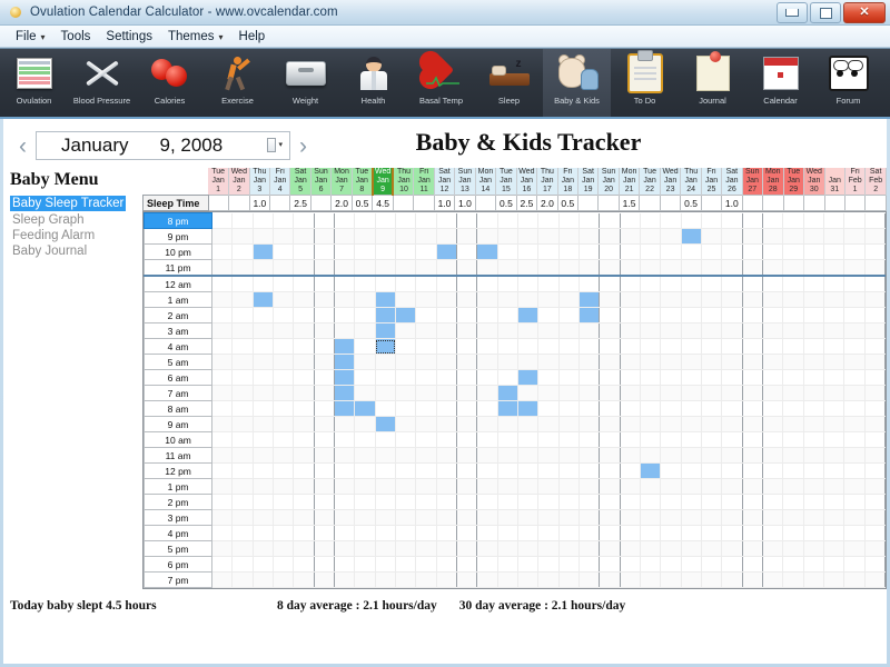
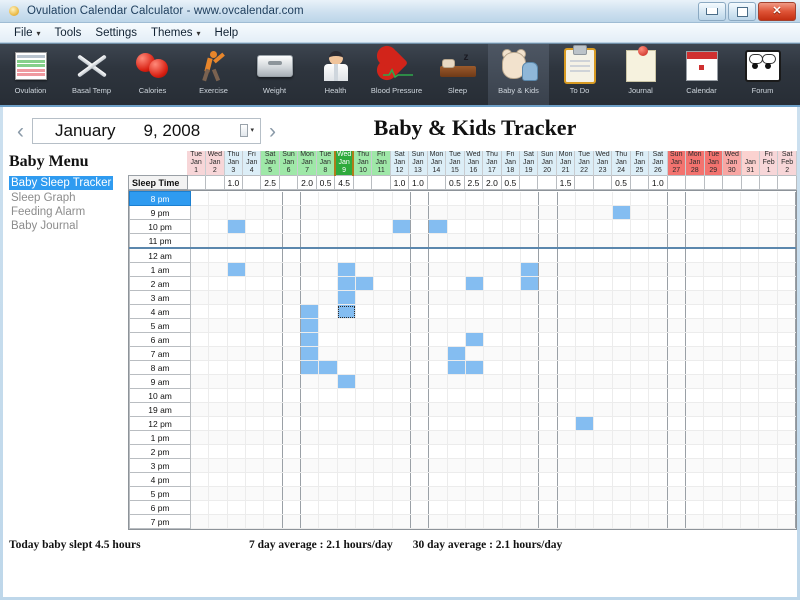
  Ovulation Calendar Calculator - www.ovcalendar.com
  ✕
  File ▾
  Tools
  Settings
  Themes ▾
  Help
  Ovulation
- Blood Pressure
+ Basal Temp
  Calories
  Exercise
  Weight
  Health
- Basal Temp
+ Blood Pressure
  z
  Sleep
  Baby & Kids
  To Do
  Journal
  Calendar
  Forum
  ‹
  January
  9, 2008
  ›
  Baby & Kids Tracker
  Baby Menu
  Baby Sleep Tracker
  Sleep Graph
  Feeding Alarm
  Baby Journal
  Sleep Time			1.0		2.5		2.0	0.5	4.5			1.0	1.0		0.5	2.5	2.0	0.5			1.5			0.5		1.0
  8 pm
  9 pm
  10 pm
  11 pm
  12 am
  1 am
  2 am
  3 am
  4 am
  5 am
  6 am
  7 am
  8 am
  9 am
  10 am
- 11 am
+ 19 am
  12 pm
  1 pm
  2 pm
  3 pm
  4 pm
  5 pm
  6 pm
  7 pm
  Today baby slept 4.5 hours
- 8 day average : 2.1 hours/day
+ 7 day average : 2.1 hours/day
  30 day average : 2.1 hours/day
